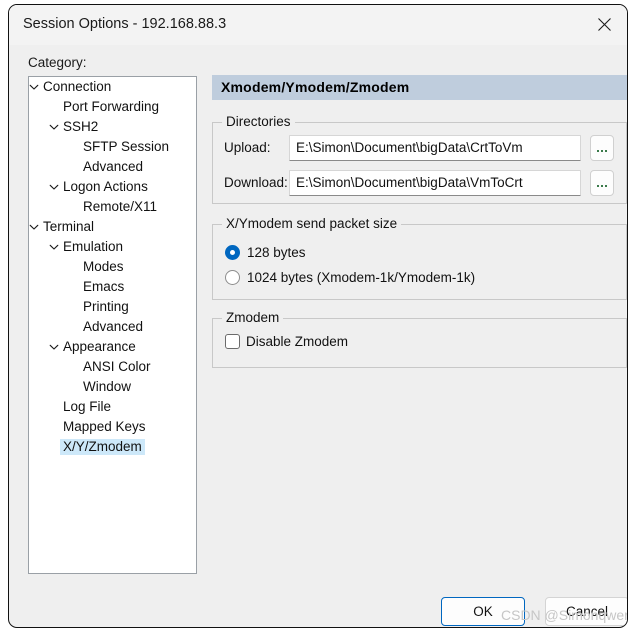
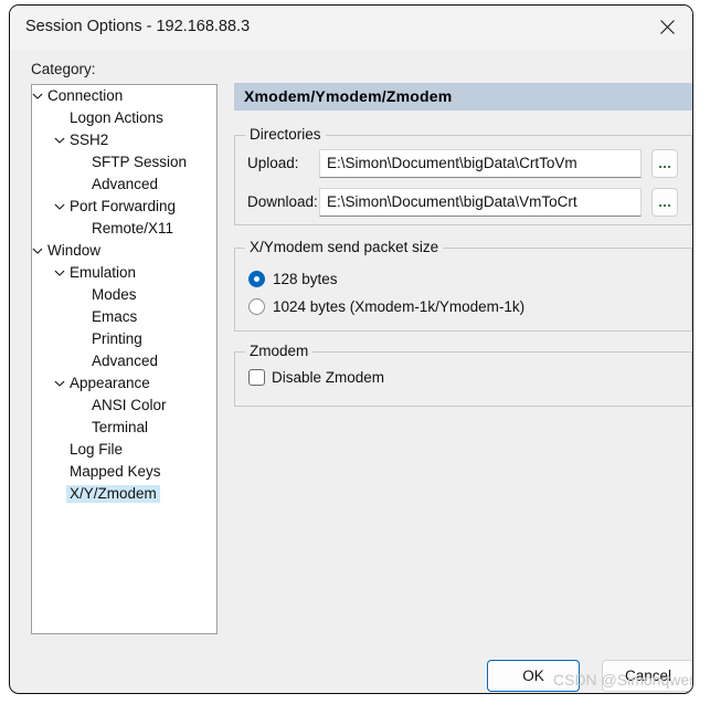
  Session Options - 192.168.88.3
  Category:
  Connection
- Port Forwarding
+ Logon Actions
  SSH2
  SFTP Session
  Advanced
- Logon Actions
+ Port Forwarding
  Remote/X11
- Terminal
+ Window
  Emulation
  Modes
  Emacs
  Printing
  Advanced
  Appearance
  ANSI Color
- Window
+ Terminal
  Log File
  Mapped Keys
  X/Y/Zmodem
  Xmodem/Ymodem/Zmodem
  Directories
  Upload:
  E:\Simon\Document\bigData\CrtToVm
  Download:
  E:\Simon\Document\bigData\VmToCrt
  X/Ymodem send packet size
  128 bytes
  1024 bytes (Xmodem-1k/Ymodem-1k)
  Zmodem
  Disable Zmodem
  OK
  Cancel
  CSDN @Simonqwer
